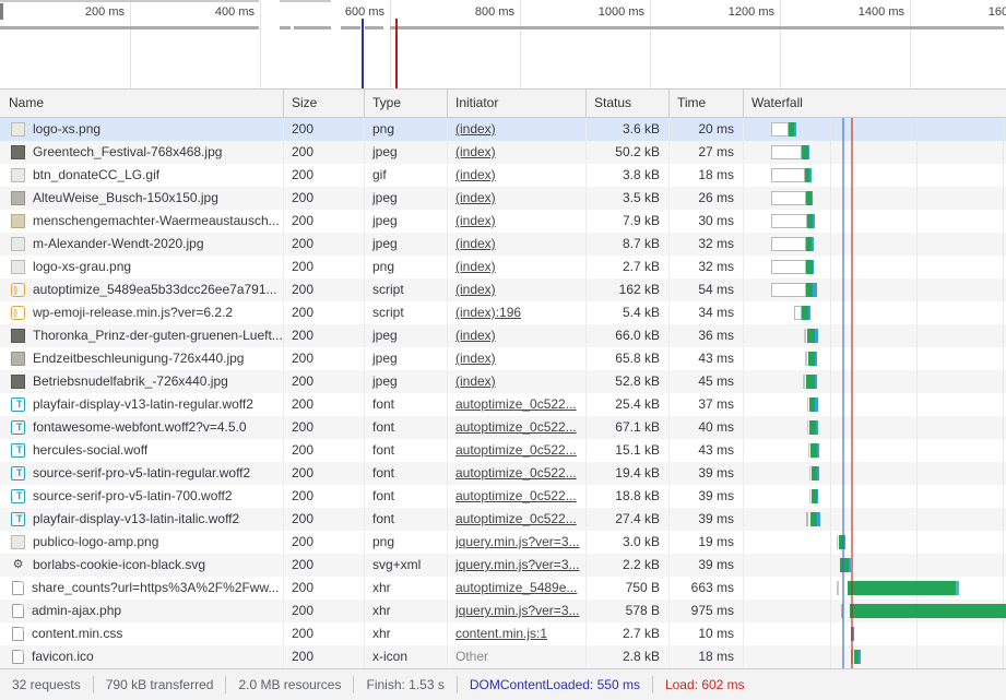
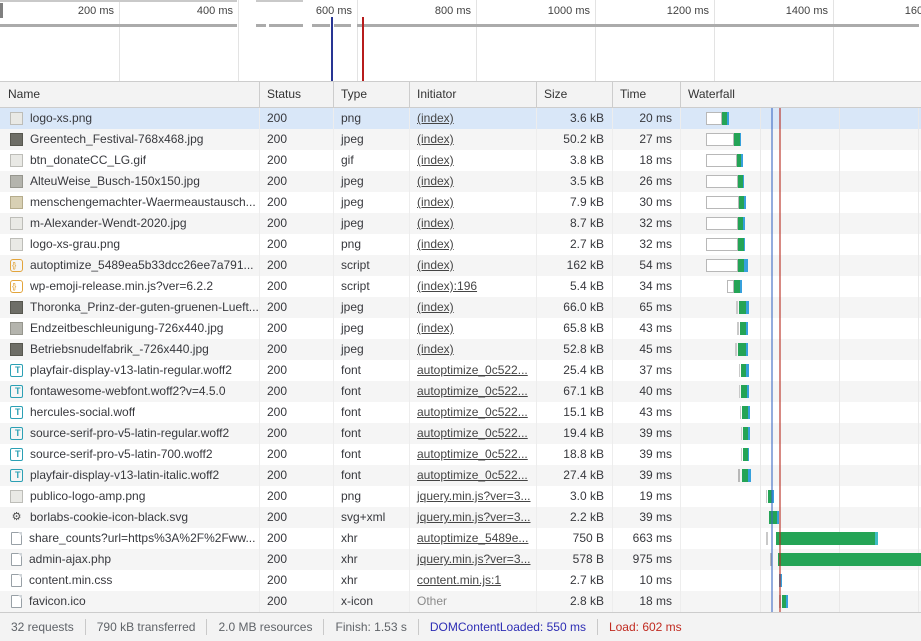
  200 ms
  400 ms
  600 ms
  800 ms
  1000 ms
  1200 ms
  1400 ms
  Name
- Size
+ Status
  Type
  Initiator
- Status
+ Size
  Time
  Waterfall
  logo-xs.png
  200
  png
  (index)
  3.6 kB
  20 ms
  Greentech_Festival-768x468.jpg
  200
  jpeg
  (index)
  50.2 kB
  27 ms
  btn_donateCC_LG.gif
  200
  gif
  (index)
  3.8 kB
  18 ms
  AlteuWeise_Busch-150x150.jpg
  200
  jpeg
  (index)
  3.5 kB
  26 ms
  menschengemachter-Waermeaustausch...
  200
  jpeg
  (index)
  7.9 kB
  30 ms
  m-Alexander-Wendt-2020.jpg
  200
  jpeg
  (index)
  8.7 kB
  32 ms
  logo-xs-grau.png
  200
  png
  (index)
  2.7 kB
  32 ms
  autoptimize_5489ea5b33dcc26ee7a791...
  200
  script
  (index)
  162 kB
  54 ms
  wp-emoji-release.min.js?ver=6.2.2
  200
  script
  (index):196
  5.4 kB
  34 ms
  Thoronka_Prinz-der-guten-gruenen-Lueft...
  200
  jpeg
  (index)
  66.0 kB
- 36 ms
+ 65 ms
  Endzeitbeschleunigung-726x440.jpg
  200
  jpeg
  (index)
  65.8 kB
  43 ms
  Betriebsnudelfabrik_-726x440.jpg
  200
  jpeg
  (index)
  52.8 kB
  45 ms
  playfair-display-v13-latin-regular.woff2
  200
  font
  autoptimize_0c522...
  25.4 kB
  37 ms
  fontawesome-webfont.woff2?v=4.5.0
  200
  font
  autoptimize_0c522...
  67.1 kB
  40 ms
  hercules-social.woff
  200
  font
  autoptimize_0c522...
  15.1 kB
  43 ms
  source-serif-pro-v5-latin-regular.woff2
  200
  font
  autoptimize_0c522...
  19.4 kB
  39 ms
  source-serif-pro-v5-latin-700.woff2
  200
  font
  autoptimize_0c522...
  18.8 kB
  39 ms
  playfair-display-v13-latin-italic.woff2
  200
  font
  autoptimize_0c522...
  27.4 kB
  39 ms
  publico-logo-amp.png
  200
  png
  jquery.min.js?ver=3...
  3.0 kB
  19 ms
  borlabs-cookie-icon-black.svg
  200
  svg+xml
  jquery.min.js?ver=3...
  2.2 kB
  39 ms
  share_counts?url=https%3A%2F%2Fww...
  200
  xhr
  autoptimize_5489e...
  750 B
  663 ms
  admin-ajax.php
  200
  xhr
  jquery.min.js?ver=3...
  578 B
  975 ms
  content.min.css
  200
  xhr
  content.min.js:1
  2.7 kB
  10 ms
  favicon.ico
  200
  x-icon
  Other
  2.8 kB
  18 ms
  32 requests
  790 kB transferred
  2.0 MB resources
  Finish: 1.53 s
  DOMContentLoaded: 550 ms
  Load: 602 ms
